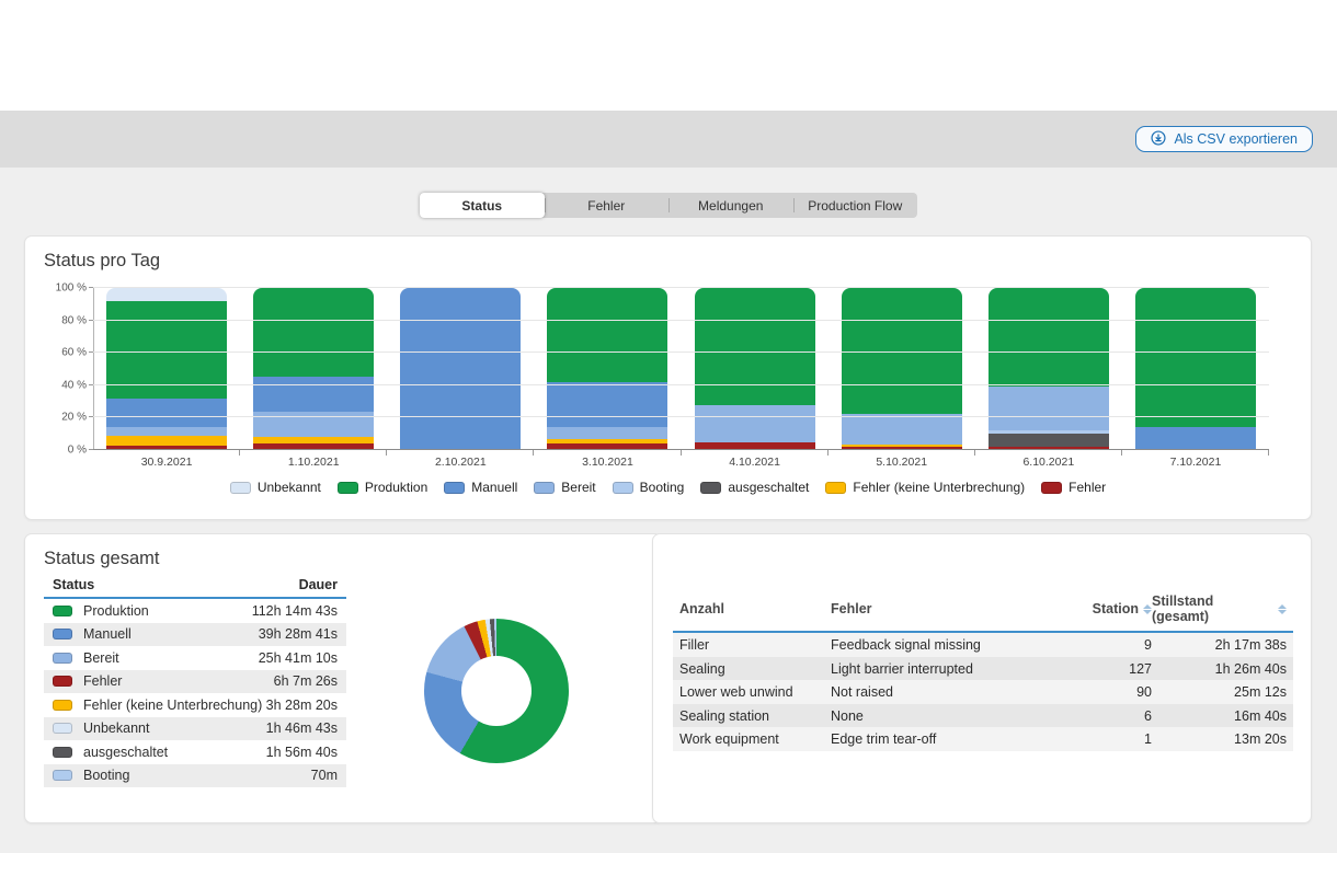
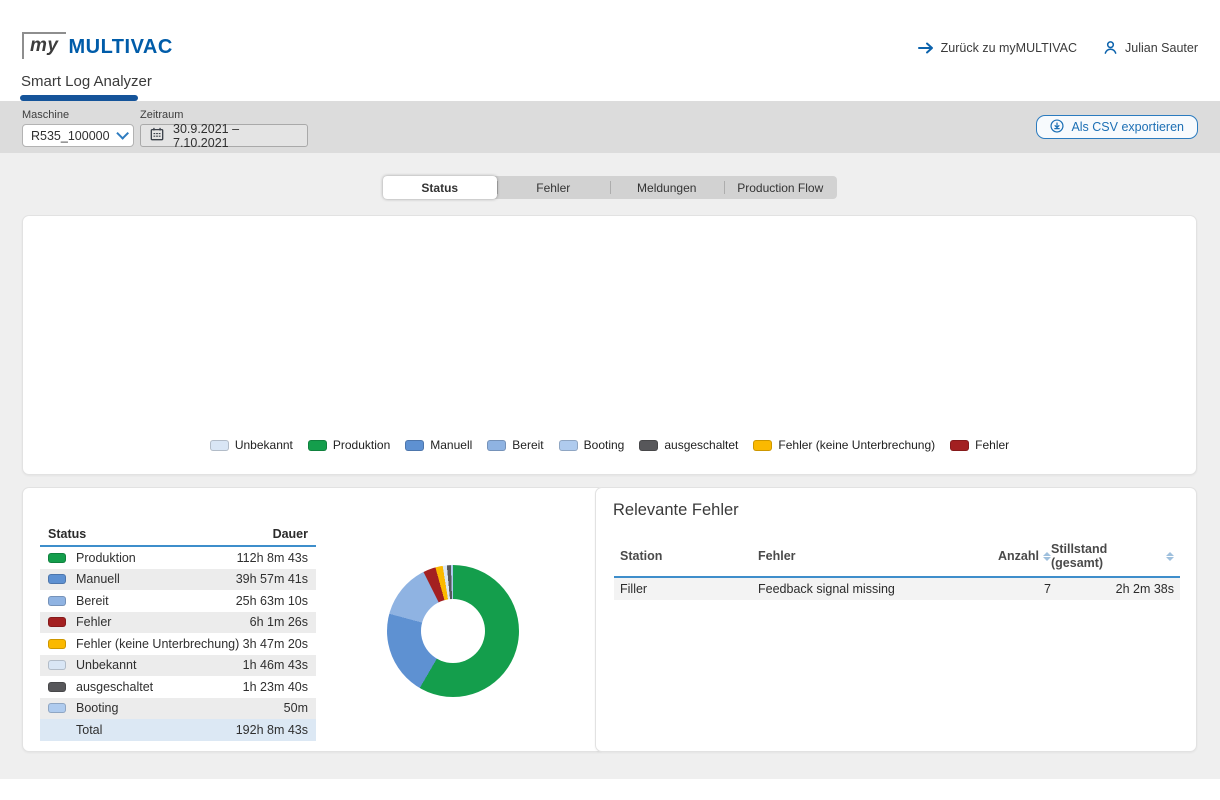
+ my
+ MULTIVAC
+ Smart Log Analyzer
+ Zurück zu myMULTIVAC
+ Julian Sauter
+ Maschine
+ R535_100000
+ Zeitraum
+ 30.9.2021 – 7.10.2021
  Als CSV exportieren
  Status
  Fehler
  Meldungen
  Production Flow
- Status pro Tag
- 0 %
- 20 %
- 40 %
- 60 %
- 80 %
- 100 %
- 30.9.2021
- 1.10.2021
- 2.10.2021
- 3.10.2021
- 4.10.2021
- 5.10.2021
- 6.10.2021
- 7.10.2021
  Unbekannt
  Produktion
  Manuell
  Bereit
  Booting
  ausgeschaltet
  Fehler (keine Unterbrechung)
  Fehler
- Status gesamt
  Status
  Dauer
  Produktion
- 112h 14m 43s
+ 112h 8m 43s
  Manuell
- 39h 28m 41s
+ 39h 57m 41s
  Bereit
- 25h 41m 10s
+ 25h 63m 10s
  Fehler
- 6h 7m 26s
+ 6h 1m 26s
  Fehler (keine Unterbrechung)
- 3h 28m 20s
+ 3h 47m 20s
  Unbekannt
  1h 46m 43s
  ausgeschaltet
- 1h 56m 40s
+ 1h 23m 40s
  Booting
- 70m
+ 50m
+ Total
+ 192h 8m 43s
+ Relevante Fehler
- Anzahl
+ Station
  Fehler
- Station
+ Anzahl
  Stillstand (gesamt)
  Filler
  Feedback signal missing
- 9
+ 7
- 2h 17m 38s
+ 2h 2m 38s
- Sealing
- Light barrier interrupted
- 127
- 1h 26m 40s
- Lower web unwind
- Not raised
- 90
- 25m 12s
- Sealing station
- None
- 6
- 16m 40s
- Work equipment
- Edge trim tear-off
- 1
- 13m 20s
